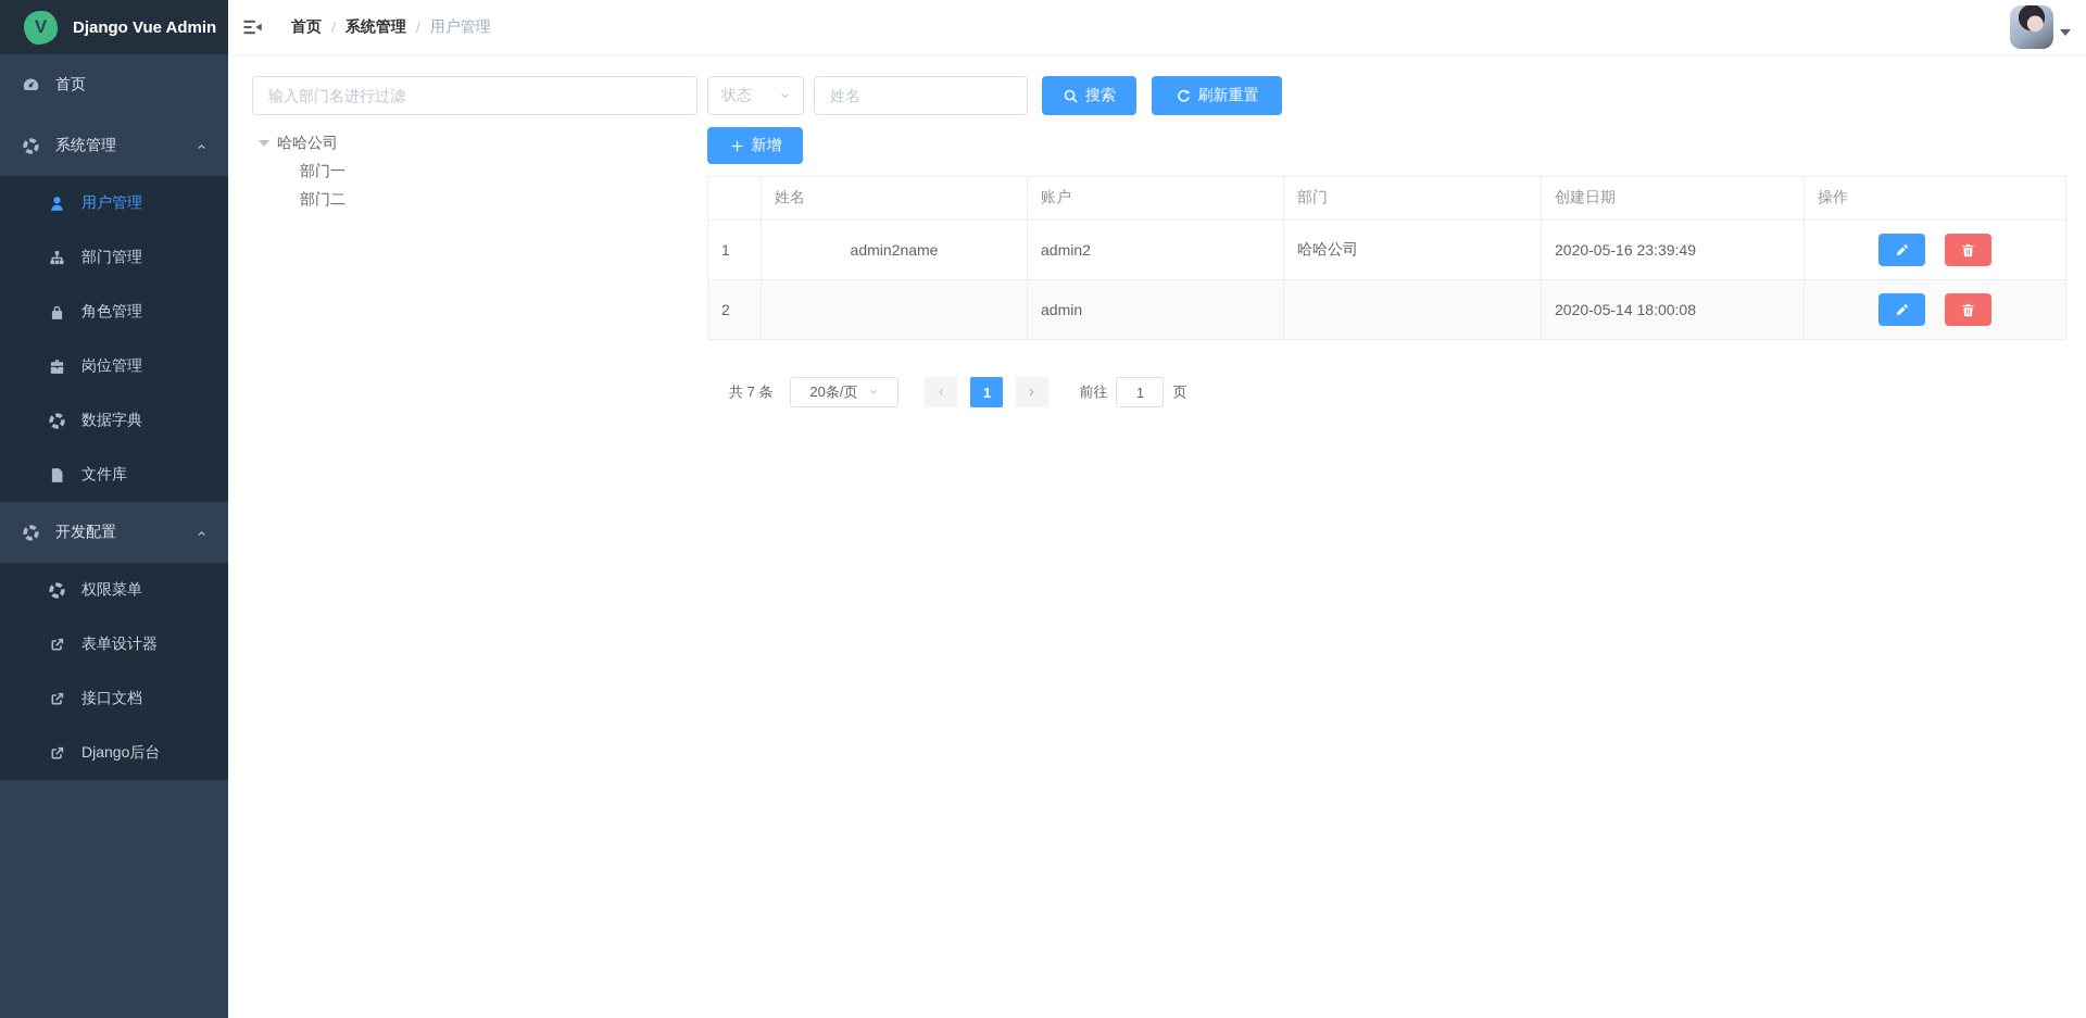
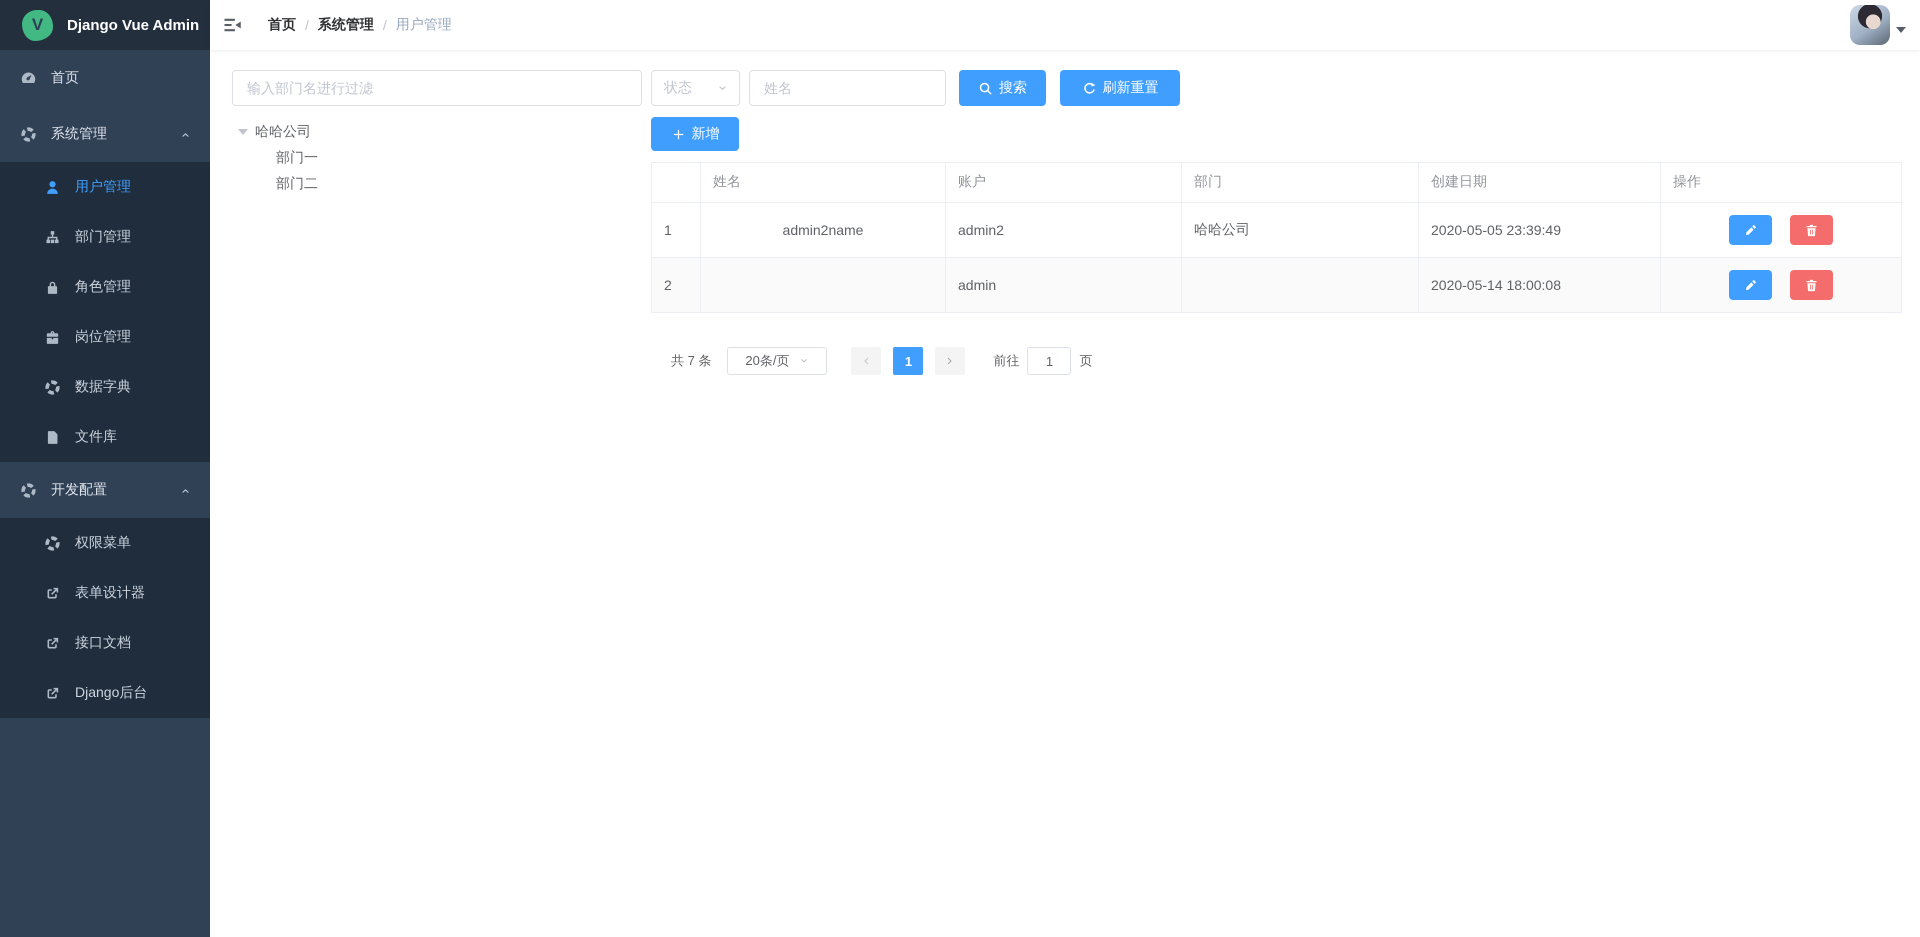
  V
  Django Vue Admin
  首页
  系统管理
  用户管理
  部门管理
  角色管理
  岗位管理
  数据字典
  文件库
  开发配置
  权限菜单
  表单设计器
  接口文档
  Django后台
  首页
  /
  系统管理
  /
  用户管理
  输入部门名进行过滤
  哈哈公司
  部门一
  部门二
  状态
  姓名
  搜索
  刷新重置
  新增
  	姓名	账户	部门	创建日期	操作
- 1	admin2name	admin2	哈哈公司	2020-05-16 23:39:49
+ 1	admin2name	admin2	哈哈公司	2020-05-05 23:39:49
  2		admin		2020-05-14 18:00:08
  共 7 条
  20条/页
  1
  前往
  1
  页
